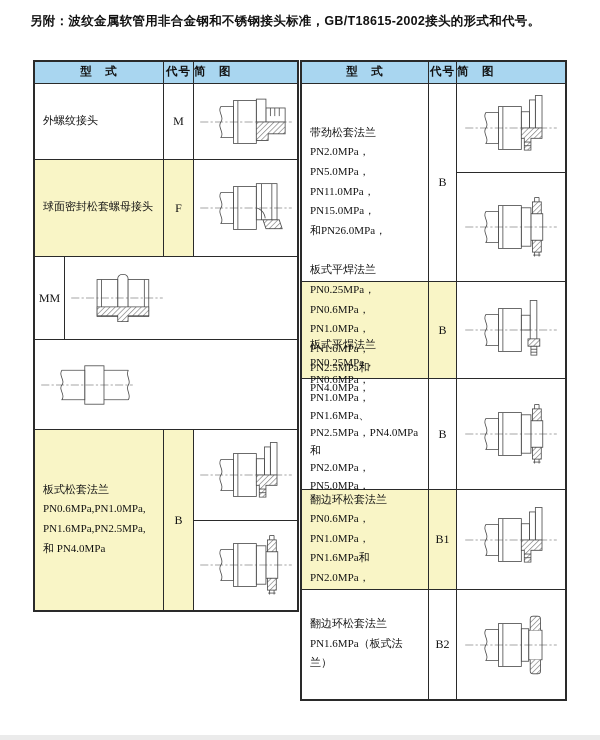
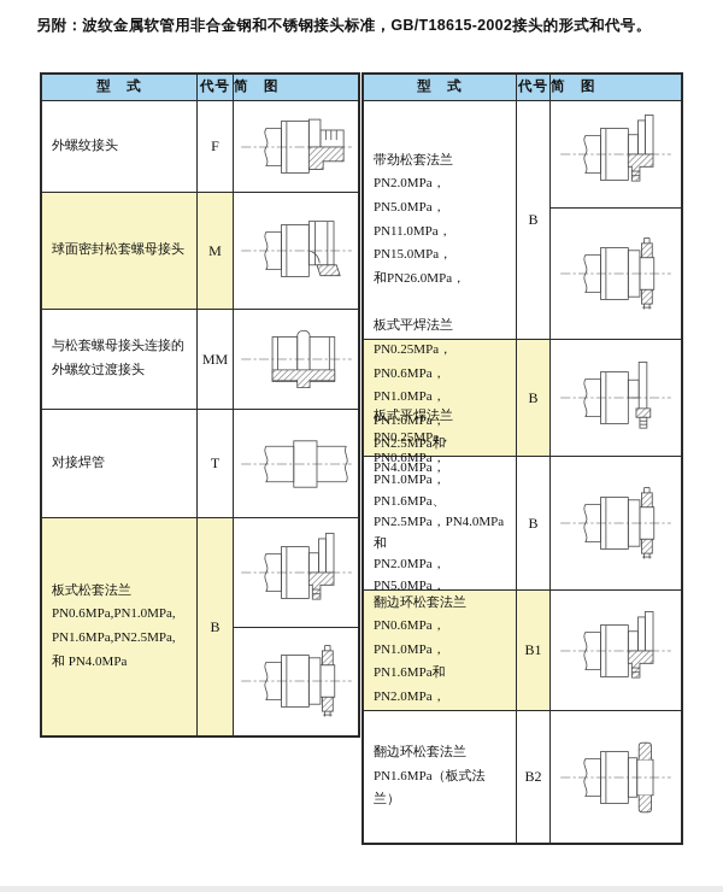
  另附：波纹金属软管用非合金钢和不锈钢接头标准，GB/T18615-2002接头的形式和代号。
  型 式
  代号
  简 图
  外螺纹接头
- M
+ F
  球面密封松套螺母接头
- F
+ M
+ 与松套螺母接头连接的
+ 外螺纹过渡接头
  MM
+ 对接焊管
+ T
  板式松套法兰
  PN0.6MPa,PN1.0MPa,
  PN1.6MPa,PN2.5MPa,
  和 PN4.0MPa
  B
  型 式
  代号
  简 图
  带劲松套法兰
  PN2.0MPa，PN5.0MPa，
  PN11.0MPa，PN15.0MPa，
  和PN26.0MPa，
  B
  板式平焊法兰
  PN0.25MPa，PN0.6MPa，
  PN1.0MPa，PN1.6MPa，
  B
  板式平焊法兰
  PN0.25MPa，PN0.6MPa，
  PN1.0MPa，PN1.6MPa、
  PN2.5MPa，PN4.0MPa和
  PN2.0MPa，PN5.0MPa，
  B
  翻边环松套法兰
  PN0.6MPa，PN1.0MPa，
  PN1.6MPa和PN2.0MPa，
  B1
  翻边环松套法兰
  PN1.6MPa（板式法兰）
  B2
